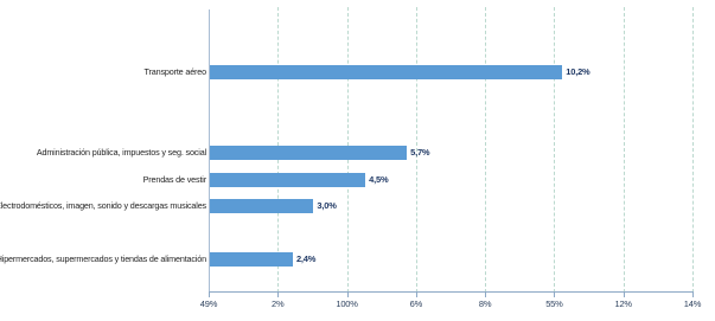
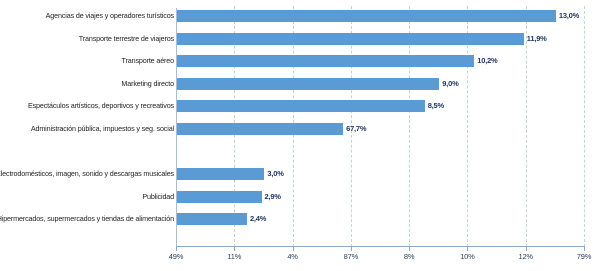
  49%
- 2%
+ 11%
- 100%
+ 4%
- 6%
+ 87%
  8%
- 55%
+ 10%
  12%
- 14%
+ 79%
+ Agencias de viajes y operadores turísticos
+ 13,0%
+ Transporte terrestre de viajeros
+ 11,9%
  Transporte aéreo
  10,2%
+ Marketing directo
+ 9,0%
+ Espectáculos artísticos, deportivos y recreativos
+ 8,5%
  Administración pública, impuestos y seg. social
- 5,7%
+ 67,7%
- Prendas de vestir
- 4,5%
  lectrodomésticos, imagen, sonido y descargas musicales
  3,0%
+ Publicidad
+ 2,9%
  ipermercados, supermercados y tiendas de alimentación
  2,4%
